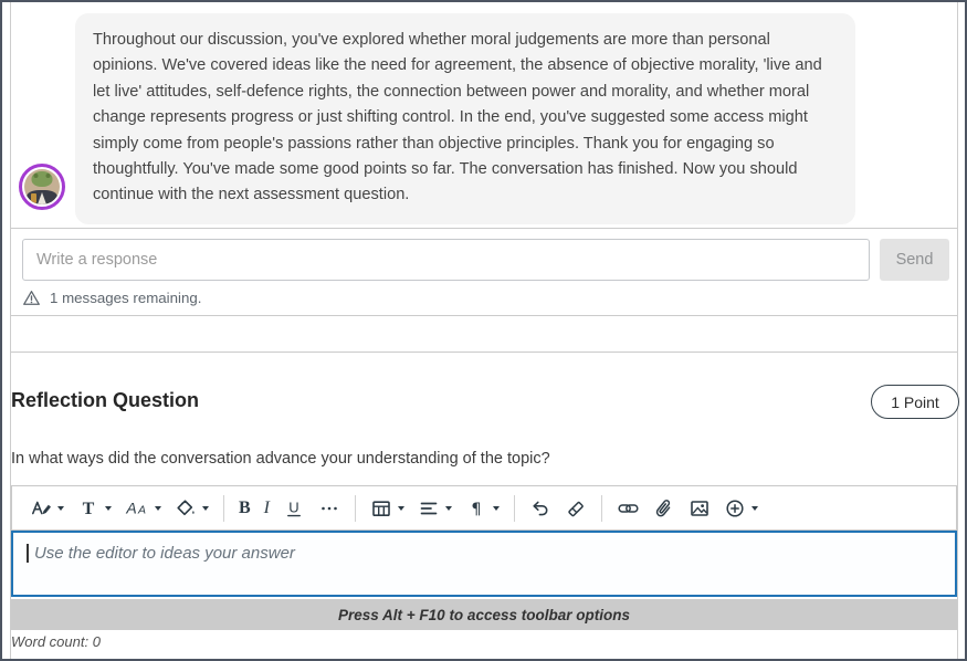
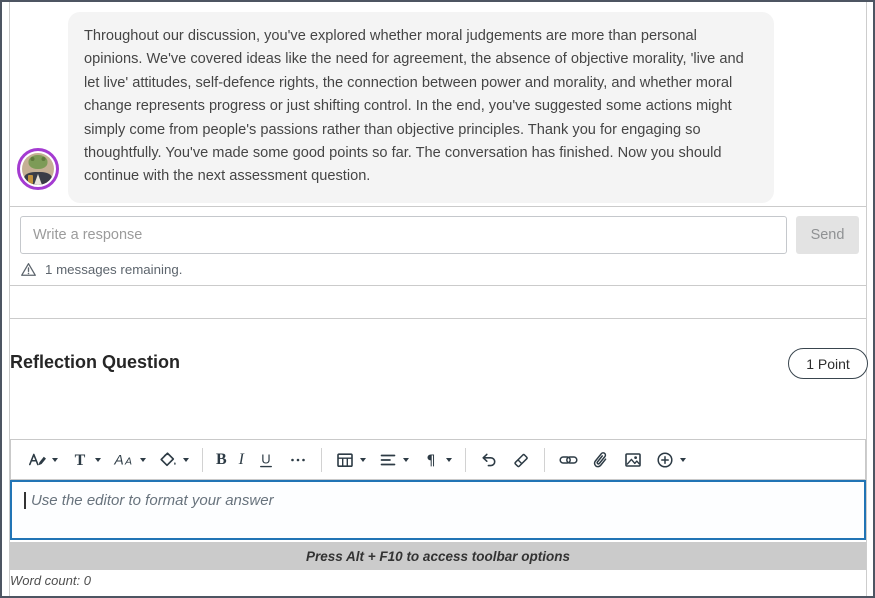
- Throughout our discussion, you've explored whether moral judgements are more than personal opinions. We've covered ideas like the need for agreement, the absence of objective morality, 'live and let live' attitudes, self-defence rights, the connection between power and morality, and whether moral change represents progress or just shifting control. In the end, you've suggested some access might simply come from people's passions rather than objective principles. Thank you for engaging so thoughtfully. You've made some good points so far. The conversation has finished. Now you should continue with the next assessment question.
+ Throughout our discussion, you've explored whether moral judgements are more than personal opinions. We've covered ideas like the need for agreement, the absence of objective morality, 'live and let live' attitudes, self-defence rights, the connection between power and morality, and whether moral change represents progress or just shifting control. In the end, you've suggested some actions might simply come from people's passions rather than objective principles. Thank you for engaging so thoughtfully. You've made some good points so far. The conversation has finished. Now you should continue with the next assessment question.
  Write a response
  Send
  1 messages remaining.
  Reflection Question
  1 Point
- In what ways did the conversation advance your understanding of the topic?
  T
  A
  A
  B
  I
  U
  ¶
- Use the editor to ideas your answer
+ Use the editor to format your answer
  Press Alt + F10 to access toolbar options
  Word count: 0
